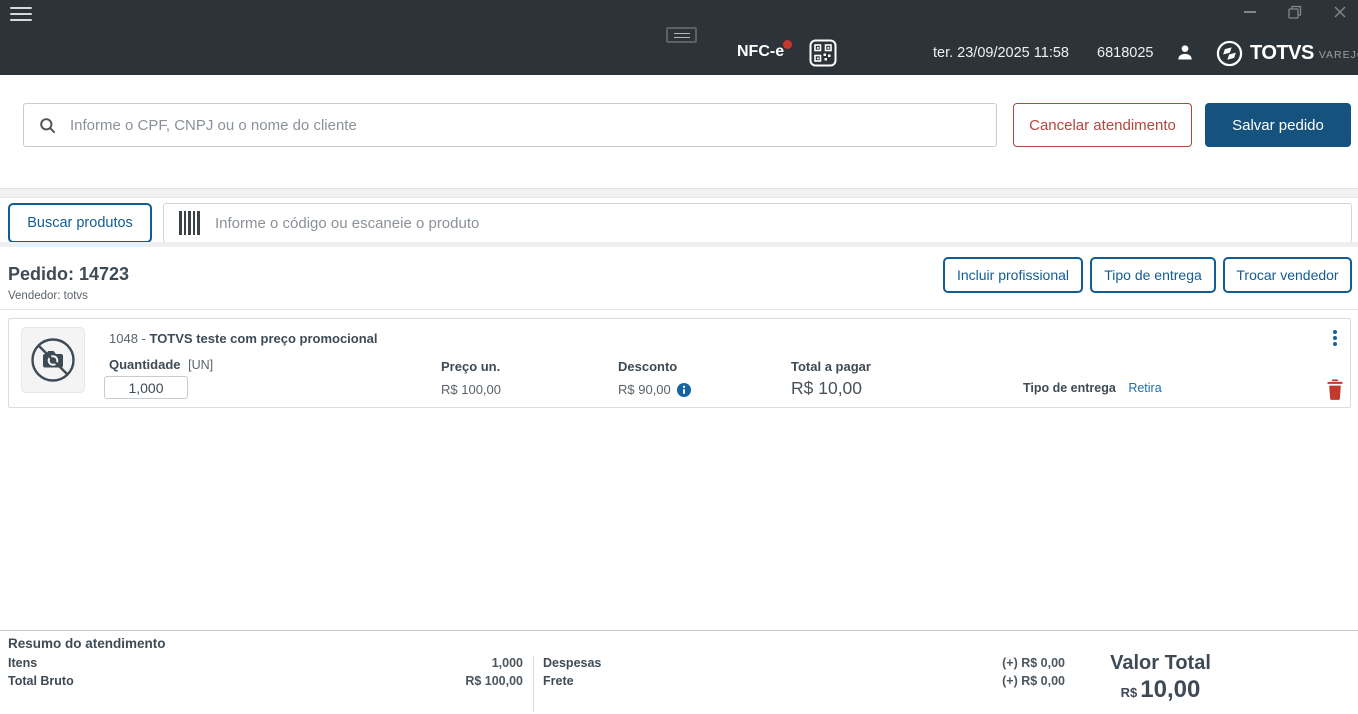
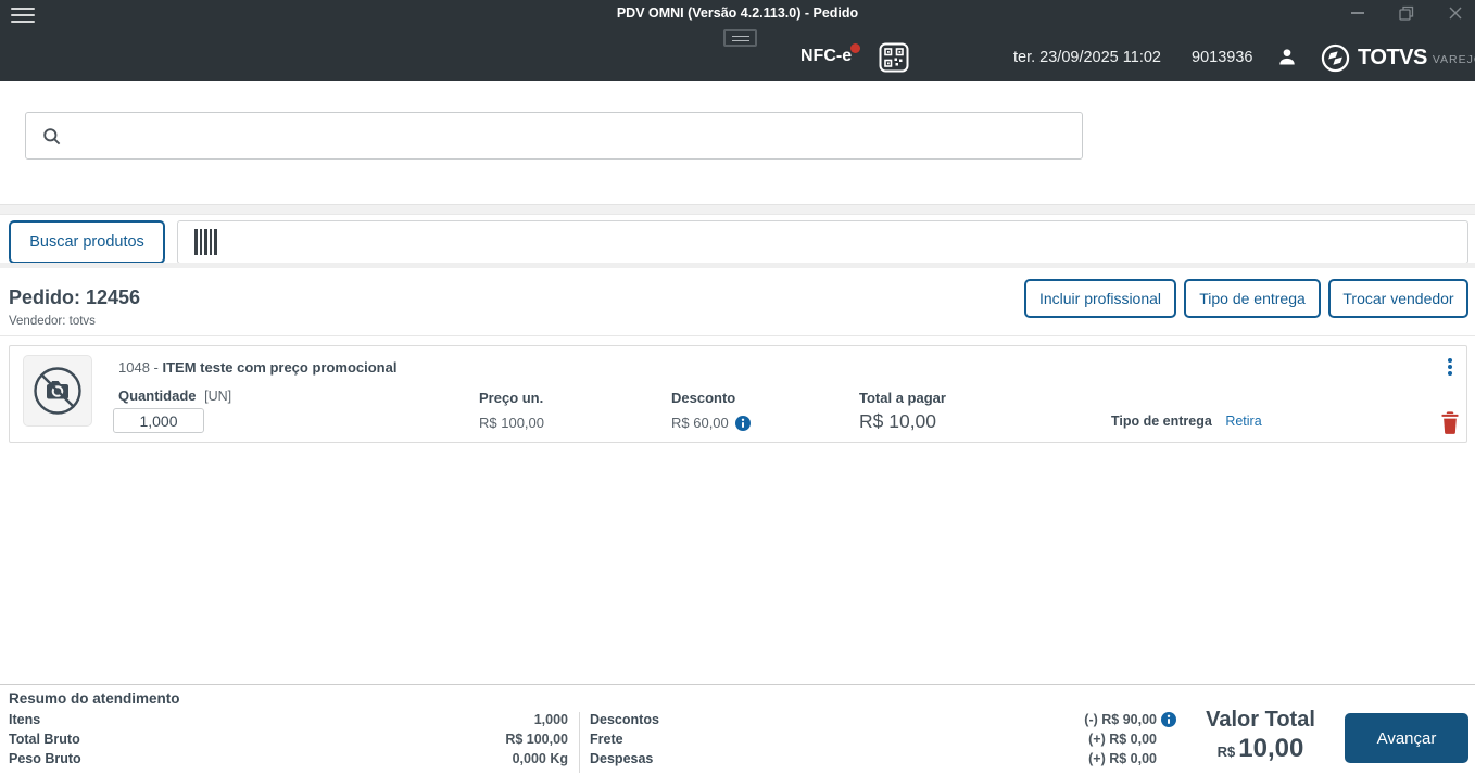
+ PDV OMNI (Versão 4.2.113.0) - Pedido
  NFC-e
- ter. 23/09/2025 11:58
+ ter. 23/09/2025 11:02
- 6818025
+ 9013936
  TOTVS
  VAREJ
- Informe o CPF, CNPJ ou o nome do cliente
- Cancelar atendimento
- Salvar pedido
  Buscar produtos
- Informe o código ou escaneie o produto
- Pedido: 14723
+ Pedido: 12456
  Vendedor: totvs
  Incluir profissional
  Tipo de entrega
  Trocar vendedor
- 1048 - TOTVS teste com preço promocional
+ 1048 - ITEM teste com preço promocional
  Quantidade [UN]
  1,000
  Preço un.
  R$ 100,00
  Desconto
- R$ 90,00
+ R$ 60,00
  Total a pagar
  R$ 10,00
  Tipo de entrega Retira
  Resumo do atendimento
  Itens
  1,000
  Total Bruto
  R$ 100,00
+ Peso Bruto
+ 0,000 Kg
+ Descontos
+ (-) R$ 90,00
- Despesas
+ Frete
  (+) R$ 0,00
- Frete
+ Despesas
  (+) R$ 0,00
  Valor Total
  R$ 10,00
+ Avançar
